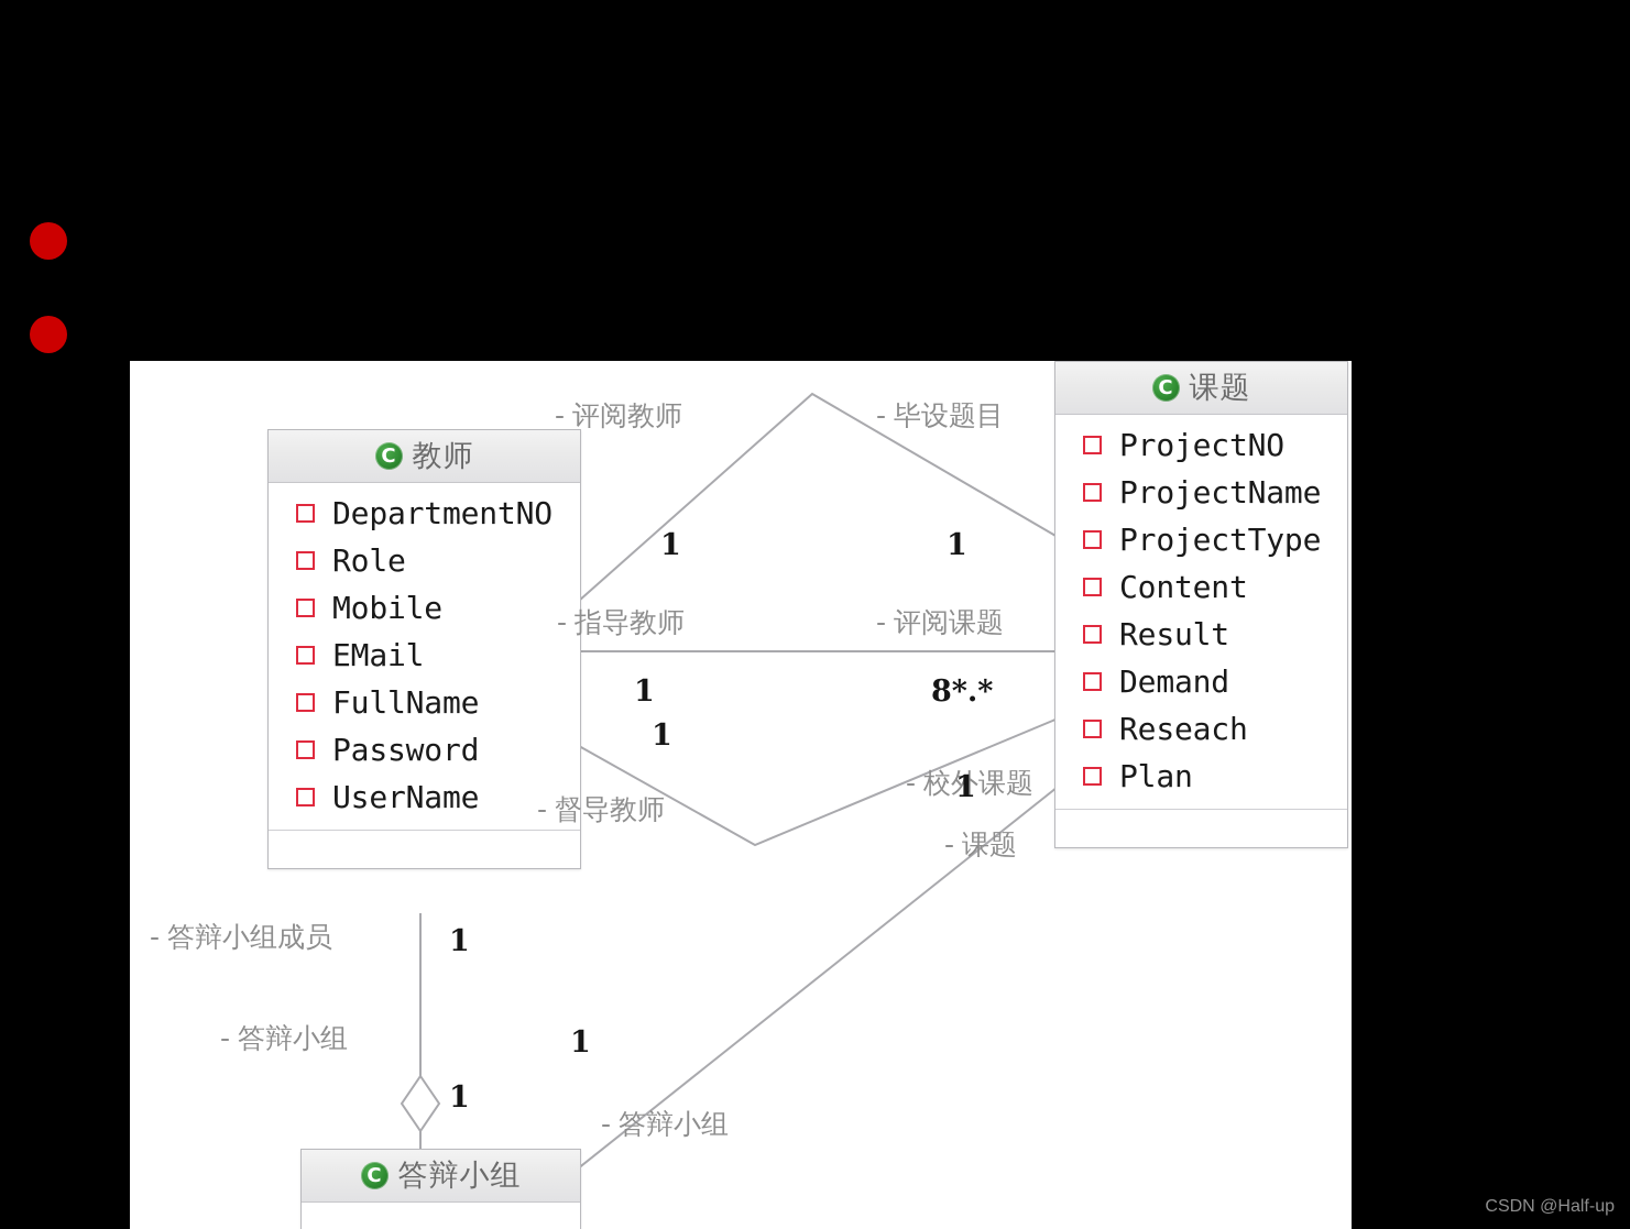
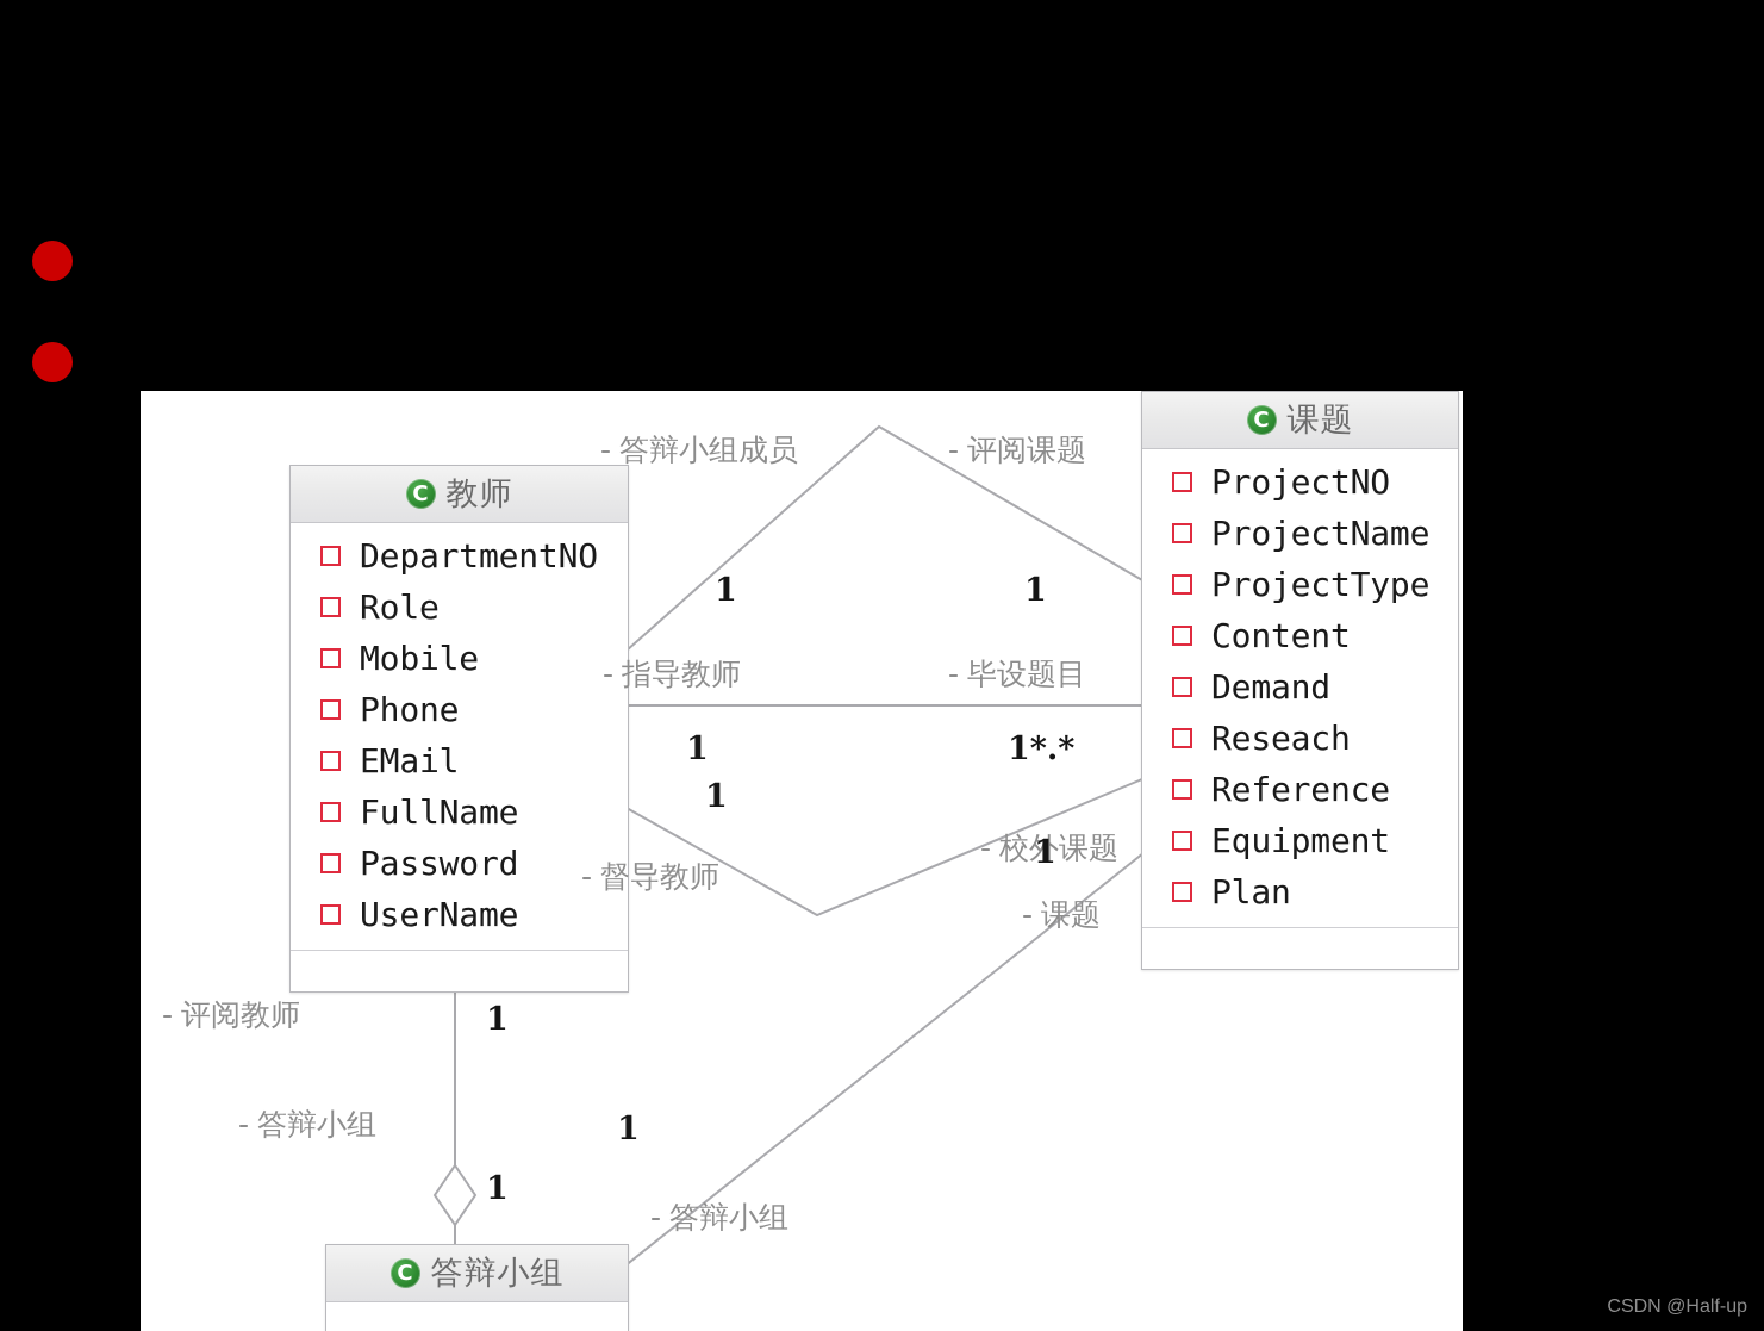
  C
  教师
  DepartmentNO
  Role
  Mobile
+ Phone
  EMail
  FullName
  Password
  UserName
  C
  课题
  ProjectNO
  ProjectName
  ProjectType
  Content
- Result
  Demand
  Reseach
+ Reference
+ Equipment
  Plan
  C
  答辩小组
- - 评阅教师
+ - 答辩小组成员
- - 毕设题目
+ - 评阅课题
  - 指导教师
- - 评阅课题
+ - 毕设题目
  - 督导教师
  - 校外课题
  - 课题
- - 答辩小组成员
+ - 评阅教师
  - 答辩小组
  - 答辩小组
  1
  1
  1
- 8*.*
+ 1*.*
  1
  1
  1
  1
  1
  CSDN @Half-up
